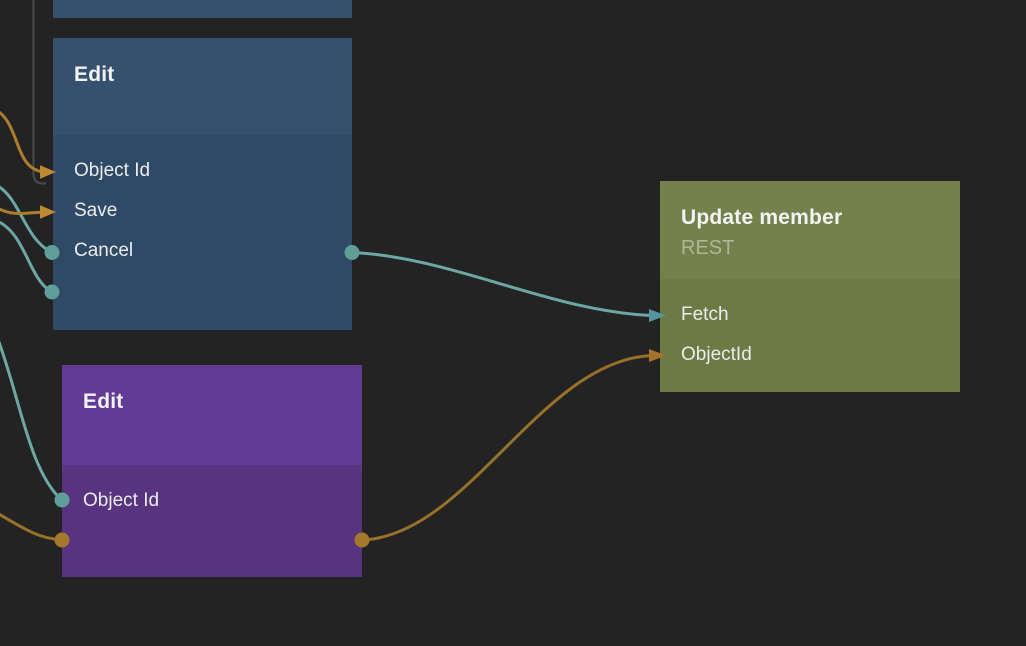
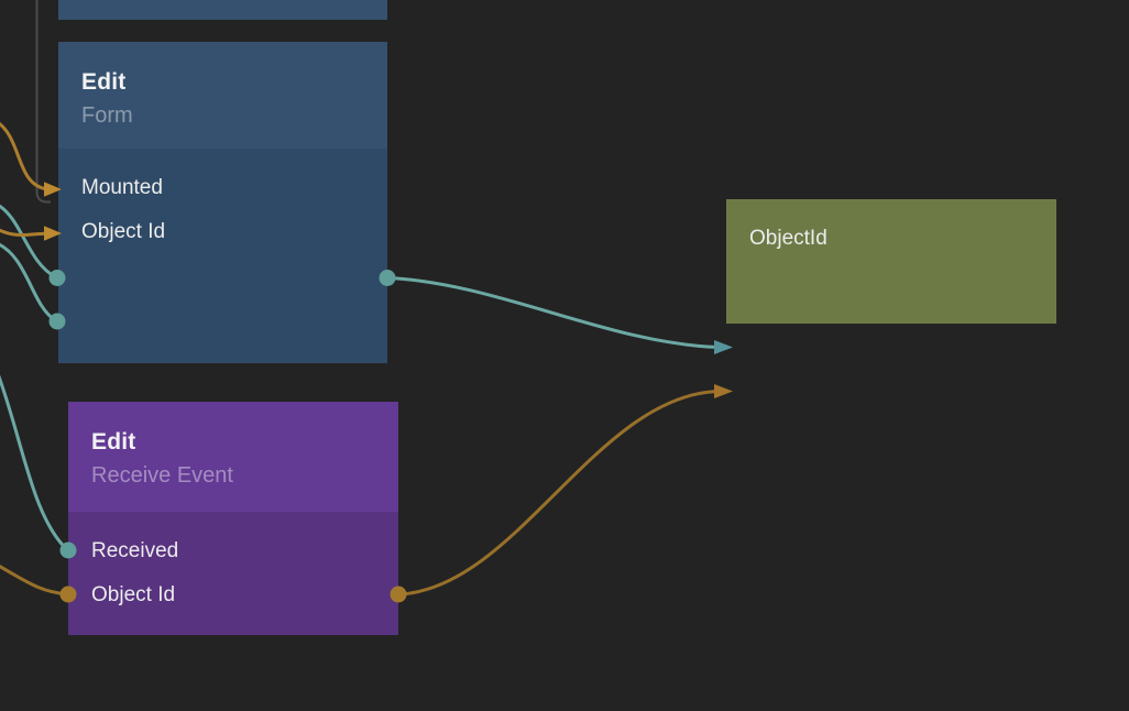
  Edit
+ Form
+ Mounted
  Object Id
- Save
- Cancel
  Edit
+ Receive Event
+ Received
  Object Id
- Update member
- REST
- Fetch
  ObjectId
